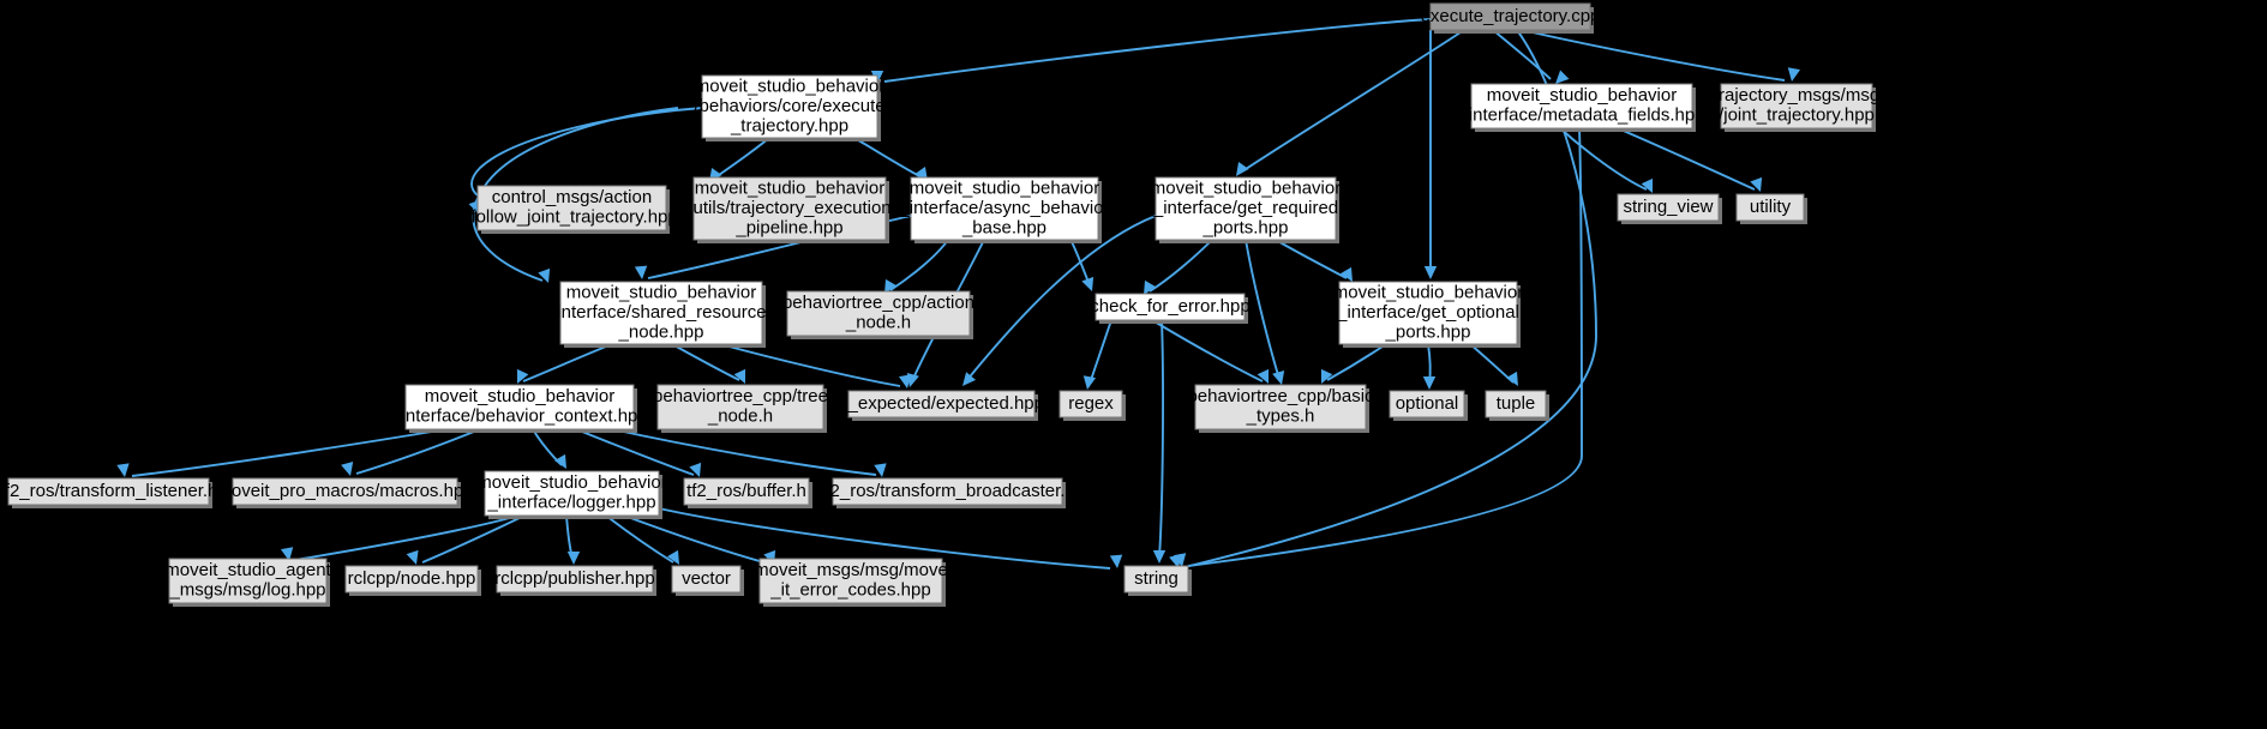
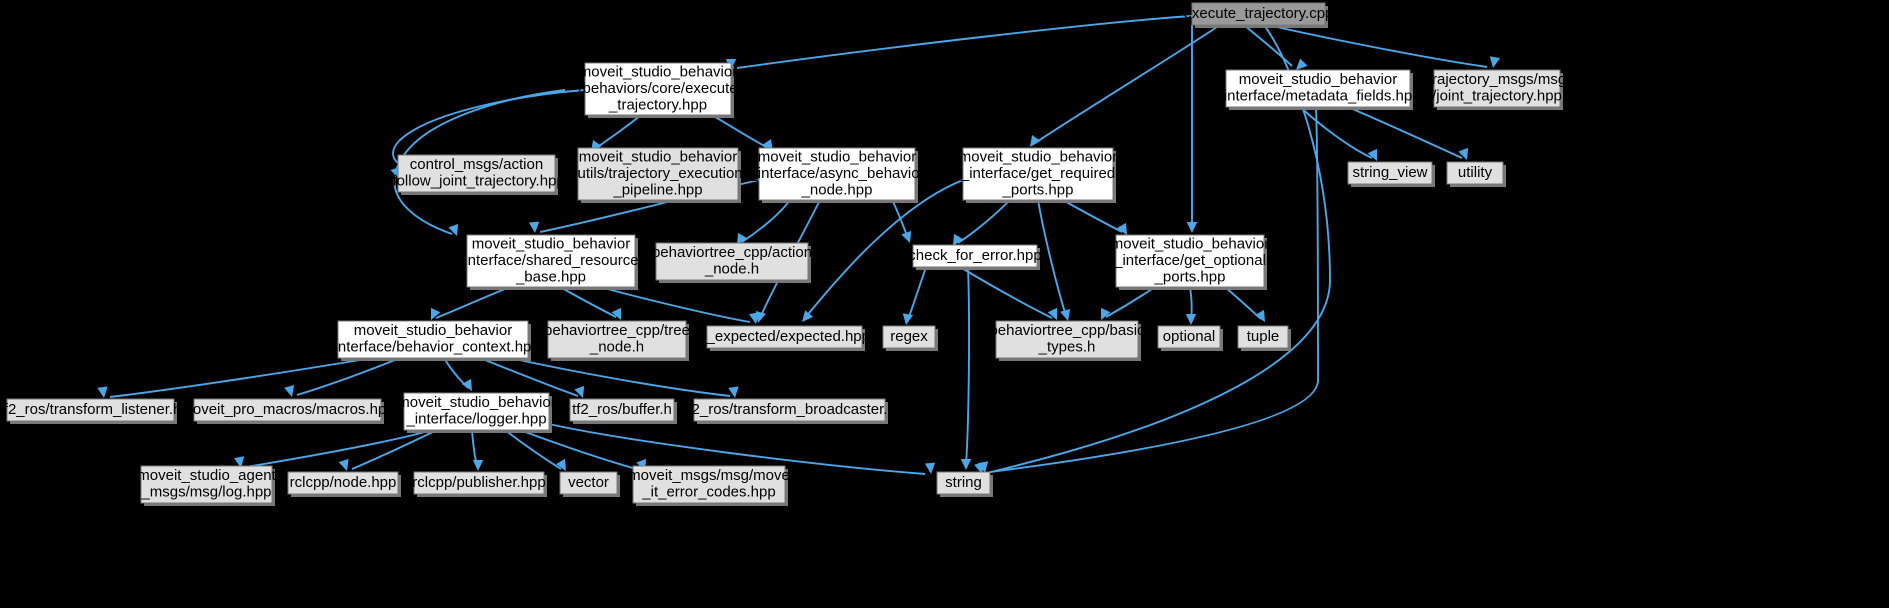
  execute_trajectory.cpp
  moveit_studio_behavior
  /behaviors/core/execute
  _trajectory.hpp
  moveit_studio_behavior
  _interface/metadata_fields.hpp
  trajectory_msgs/msg
  /joint_trajectory.hpp
  control_msgs/action
  /follow_joint_trajectory.hpp
  moveit_studio_behavior
  /utils/trajectory_execution
  _pipeline.hpp
  moveit_studio_behavior
  _interface/async_behavior
- _base.hpp
+ _node.hpp
  moveit_studio_behavior
  _interface/get_required
  _ports.hpp
  string_view
  utility
  moveit_studio_behavior
  _interface/shared_resources
- _node.hpp
+ _base.hpp
  behaviortree_cpp/action
  _node.h
  check_for_error.hpp
  moveit_studio_behavior
  _interface/get_optional
  _ports.hpp
  moveit_studio_behavior
  _interface/behavior_context.hpp
  behaviortree_cpp/tree
  _node.h
  tl_expected/expected.hpp
  regex
  behaviortree_cpp/basic
  _types.h
  optional
  tuple
  tf2_ros/transform_listener.h
  moveit_pro_macros/macros.hpp
  moveit_studio_behavior
  _interface/logger.hpp
  tf2_ros/buffer.h
  tf2_ros/transform_broadcaster.h
  moveit_studio_agent
  _msgs/msg/log.hpp
  rclcpp/node.hpp
  rclcpp/publisher.hpp
  vector
  moveit_msgs/msg/move
  _it_error_codes.hpp
  string
